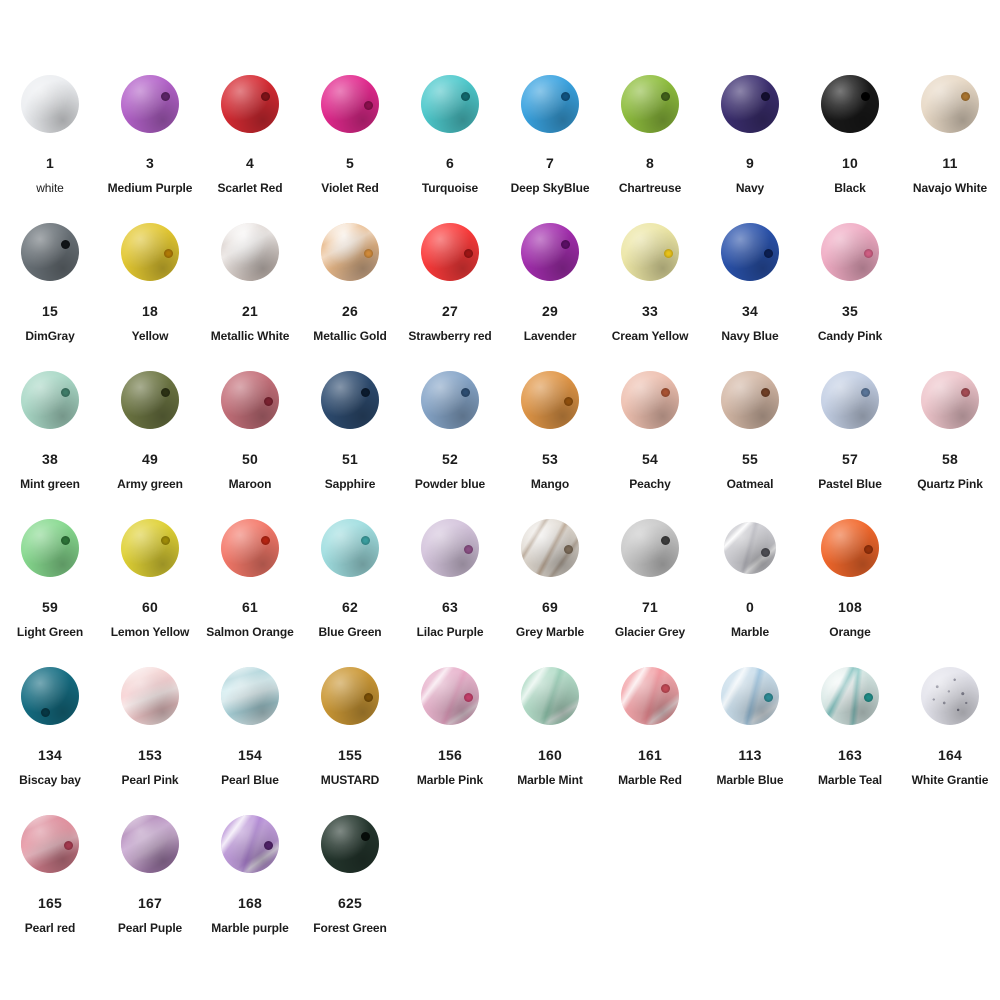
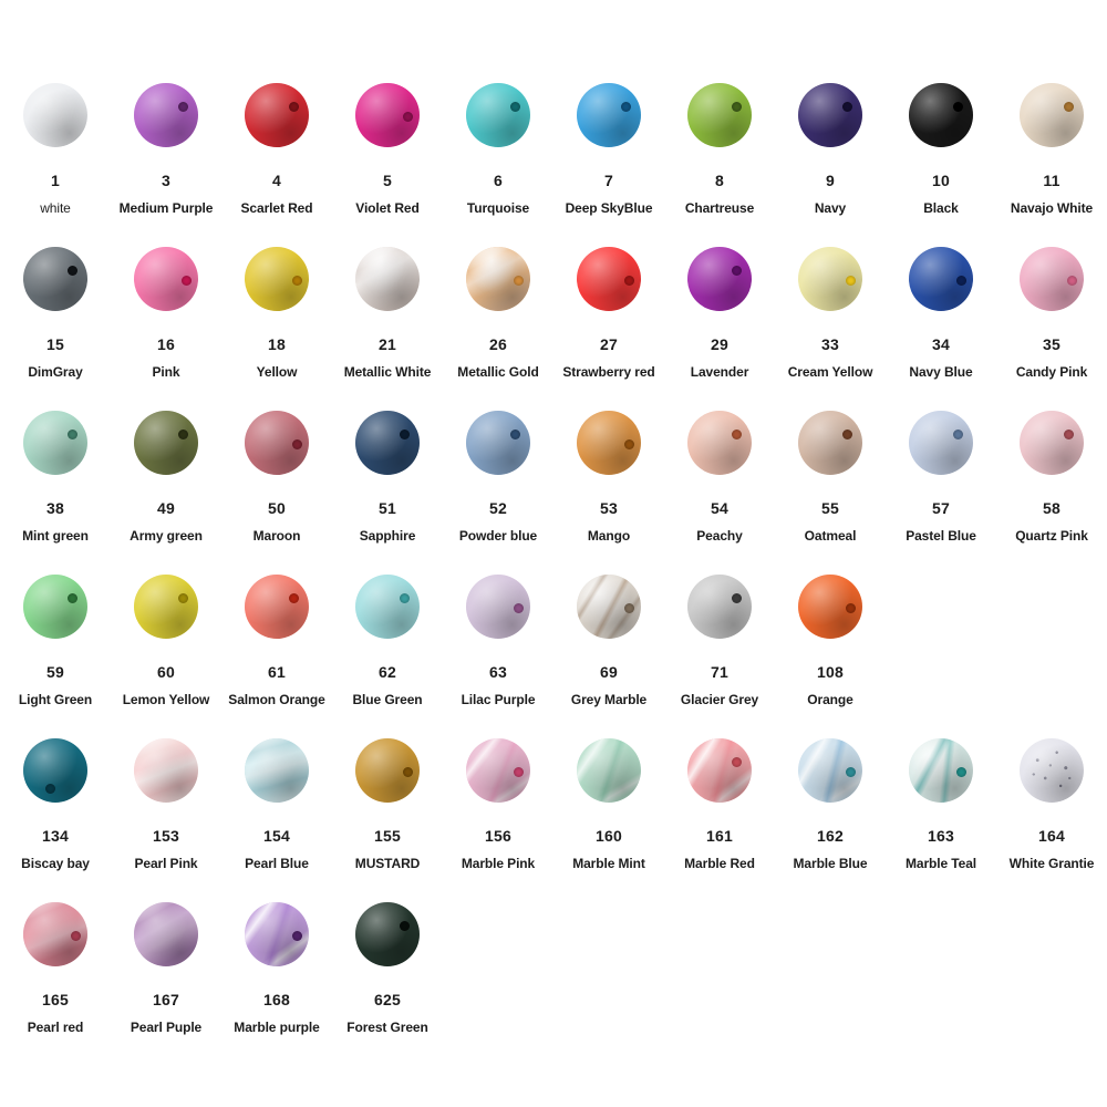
  1
  white
  3
  Medium Purple
  4
  Scarlet Red
  5
  Violet Red
  6
  Turquoise
  7
  Deep SkyBlue
  8
  Chartreuse
  9
  Navy
  10
  Black
  11
  Navajo White
  15
  DimGray
+ 16
+ Pink
  18
  Yellow
  21
  Metallic White
  26
  Metallic Gold
  27
  Strawberry red
  29
  Lavender
  33
  Cream Yellow
  34
  Navy Blue
  35
  Candy Pink
  38
  Mint green
  49
  Army green
  50
  Maroon
  51
  Sapphire
  52
  Powder blue
  53
  Mango
  54
  Peachy
  55
  Oatmeal
  57
  Pastel Blue
  58
  Quartz Pink
  59
  Light Green
  60
  Lemon Yellow
  61
  Salmon Orange
  62
  Blue Green
  63
  Lilac Purple
  69
  Grey Marble
  71
  Glacier Grey
- 0
- Marble
  108
  Orange
  134
  Biscay bay
  153
  Pearl Pink
  154
  Pearl Blue
  155
  MUSTARD
  156
  Marble Pink
  160
  Marble Mint
  161
  Marble Red
- 113
+ 162
  Marble Blue
  163
  Marble Teal
  164
  White Grantie
  165
  Pearl red
  167
  Pearl Puple
  168
  Marble purple
  625
  Forest Green
